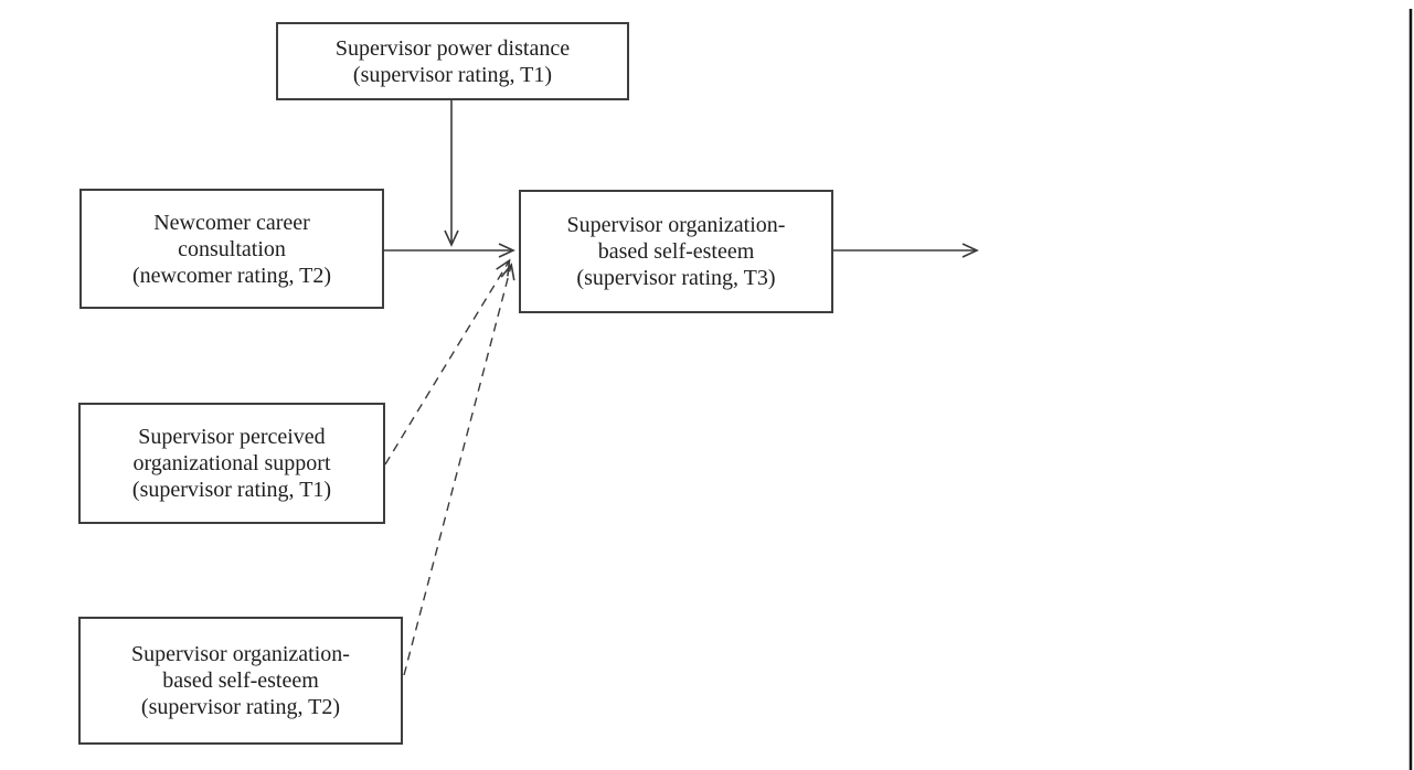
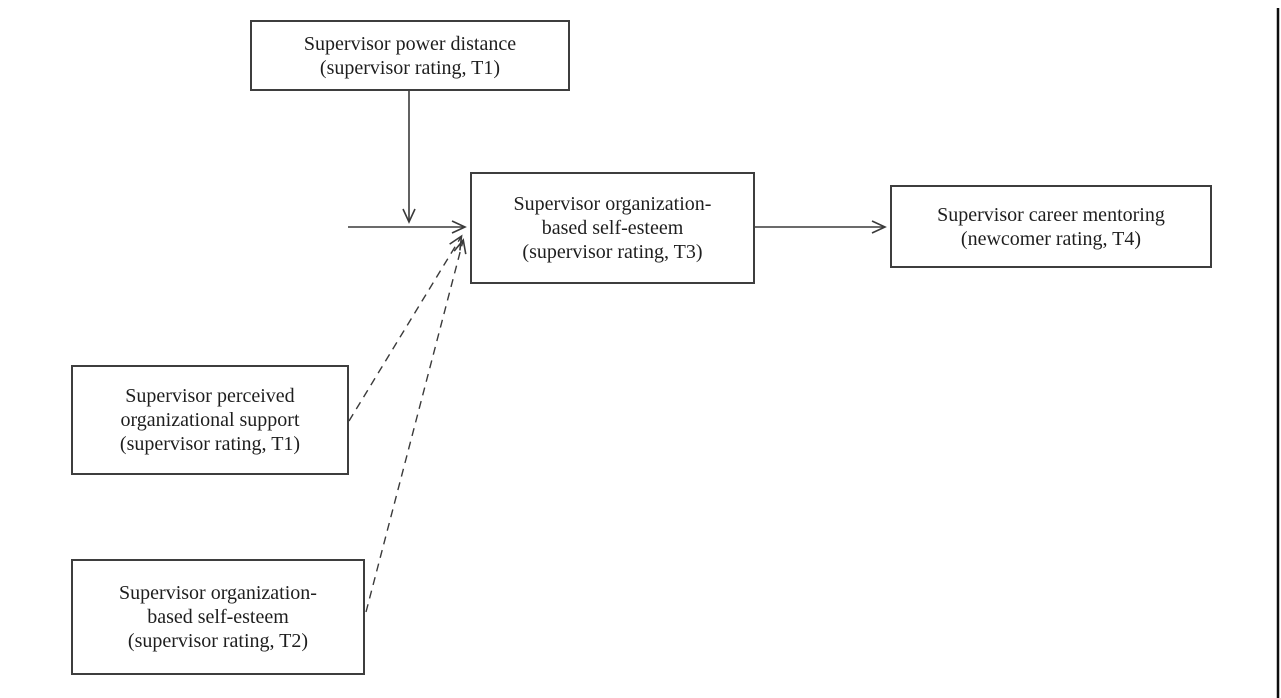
  Supervisor power distance
  (supervisor rating, T1)
- Newcomer career
- consultation
- (newcomer rating, T2)
  Supervisor organization-
  based self-esteem
  (supervisor rating, T3)
+ Supervisor career mentoring
+ (newcomer rating, T4)
  Supervisor perceived
  organizational support
  (supervisor rating, T1)
  Supervisor organization-
  based self-esteem
  (supervisor rating, T2)
